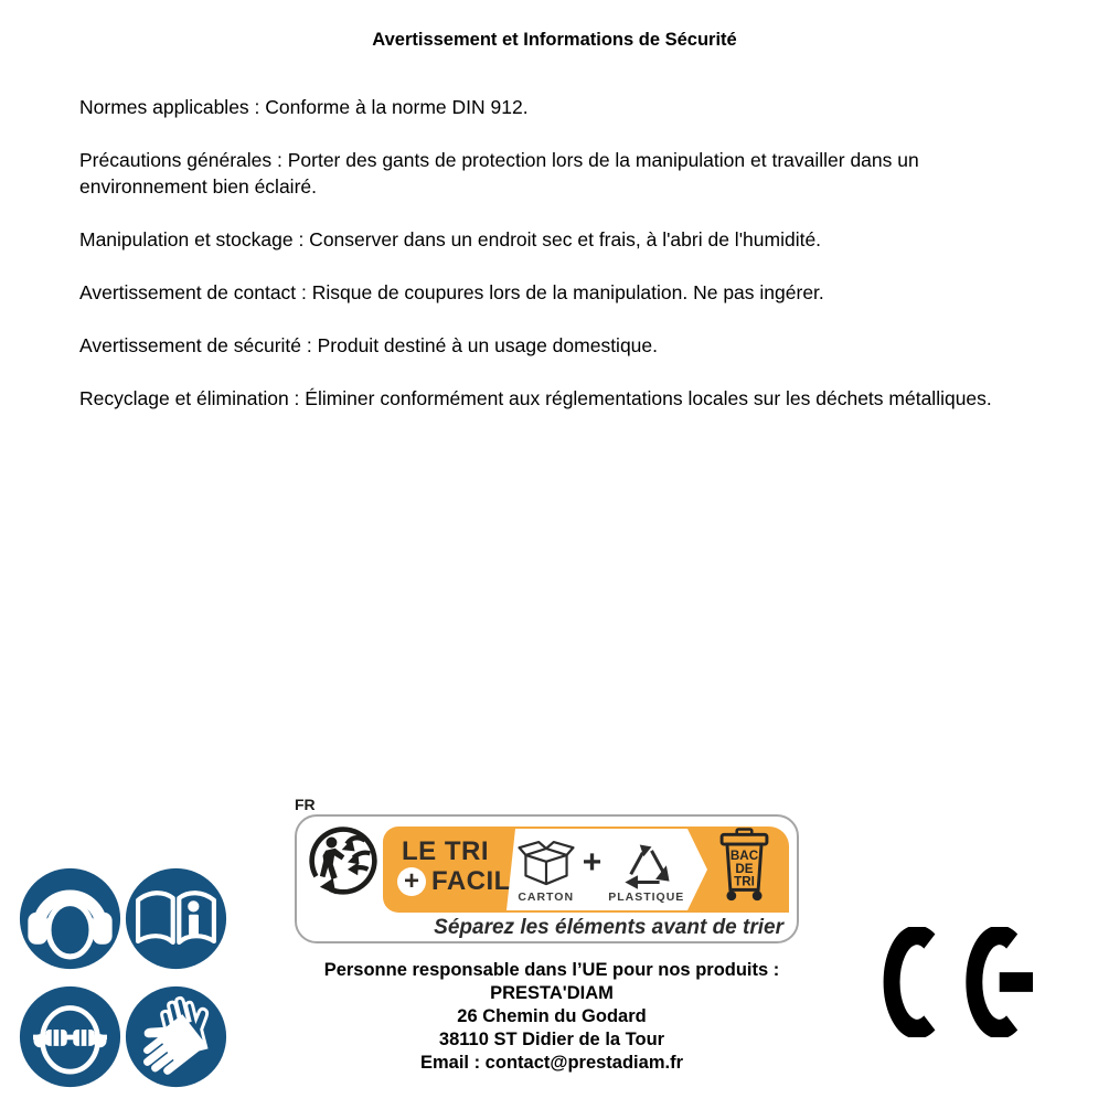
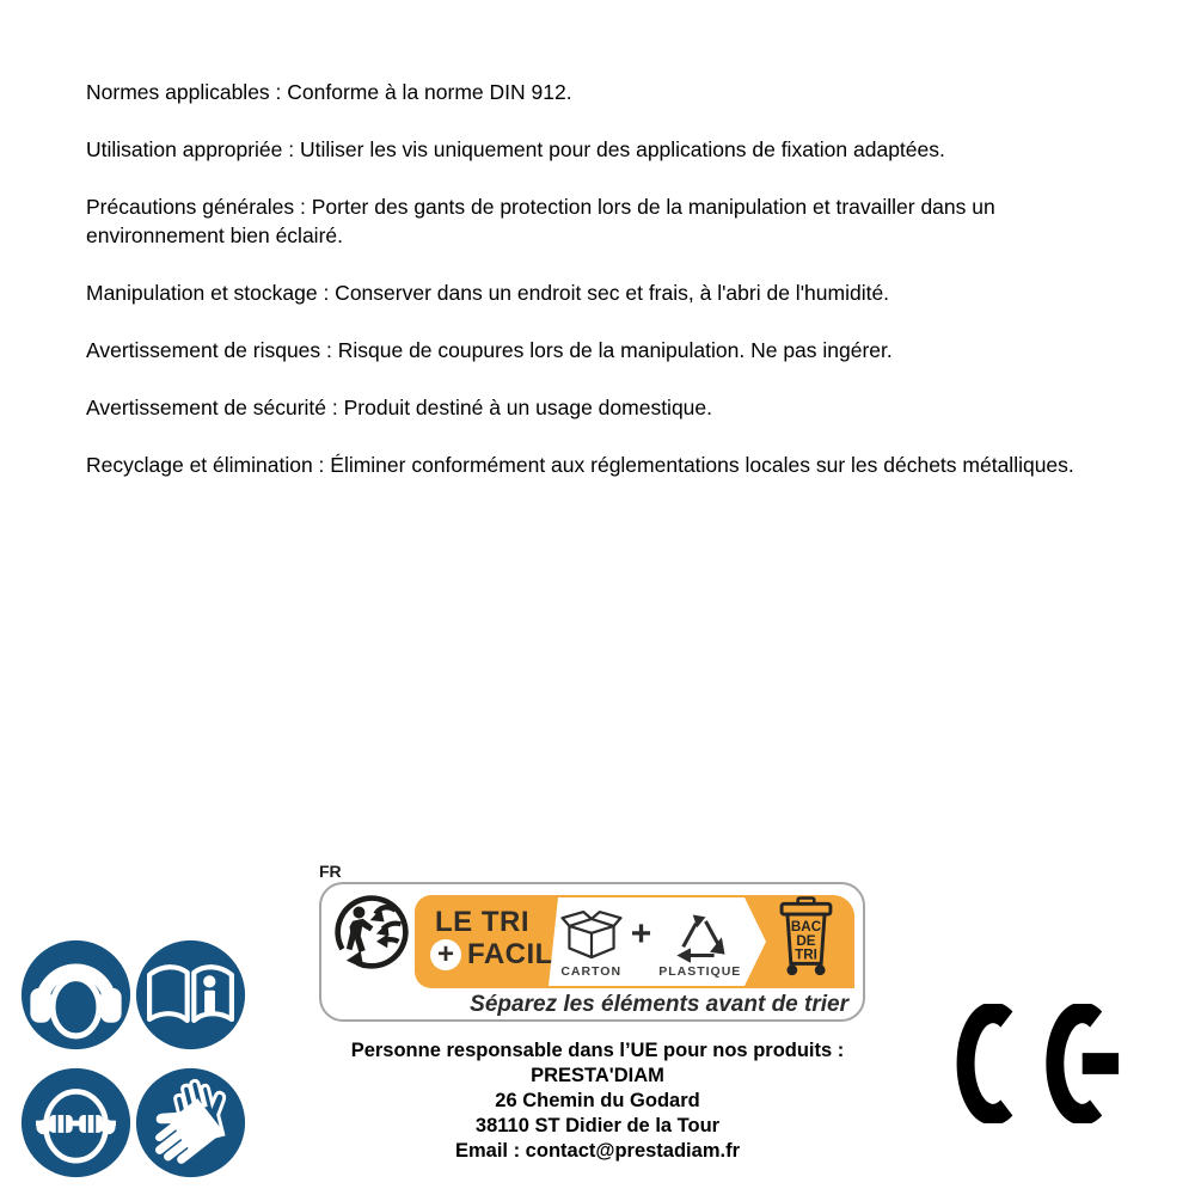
- Avertissement et Informations de Sécurité
  Normes applicables : Conforme à la norme DIN 912.
+ Utilisation appropriée : Utiliser les vis uniquement pour des applications de fixation adaptées.
  Précautions générales : Porter des gants de protection lors de la manipulation et travailler dans un environnement bien éclairé.
  Manipulation et stockage : Conserver dans un endroit sec et frais, à l'abri de l'humidité.
- Avertissement de contact : Risque de coupures lors de la manipulation. Ne pas ingérer.
+ Avertissement de risques : Risque de coupures lors de la manipulation. Ne pas ingérer.
  Avertissement de sécurité : Produit destiné à un usage domestique.
  Recyclage et élimination : Éliminer conformément aux réglementations locales sur les déchets métalliques.
  FR
  LE TRI
  +
  FACIL
  CARTON
  +
  PLASTIQUE
  BAC
  DE
  TRI
  Séparez les éléments avant de trier
  Personne responsable dans l’UE pour nos produits :
  PRESTA'DIAM
  26 Chemin du Godard
  38110 ST Didier de la Tour
  Email : contact@prestadiam.fr
